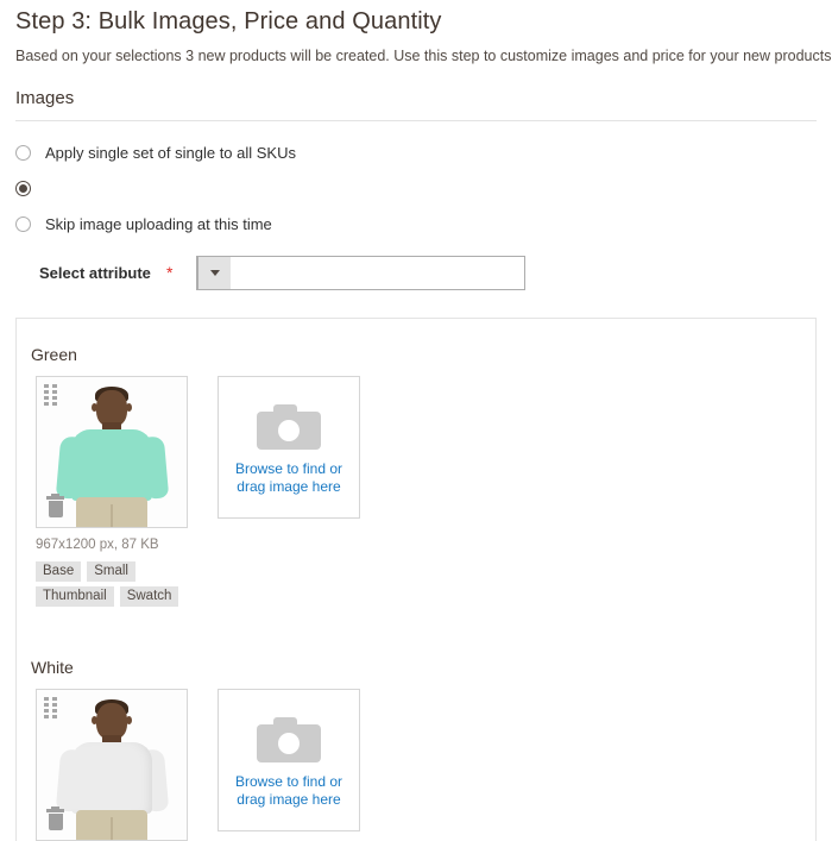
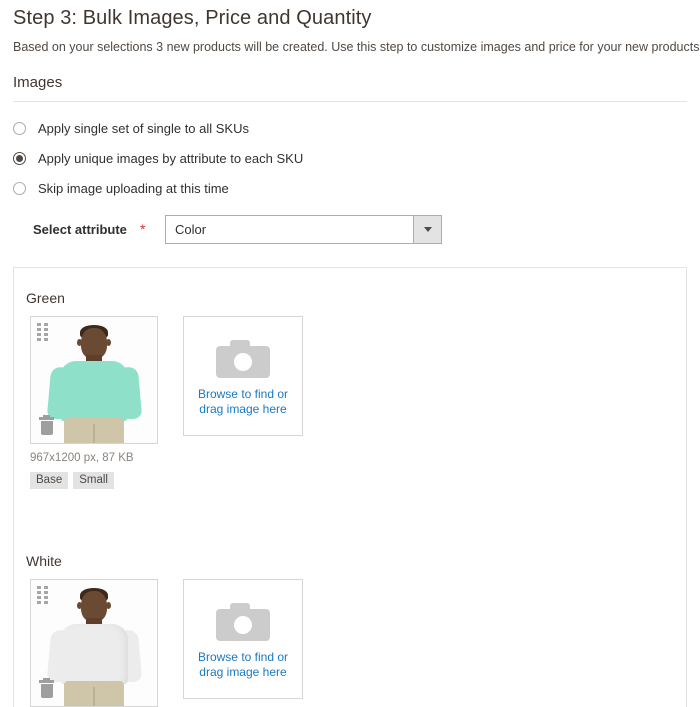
  Step 3: Bulk Images, Price and Quantity
  Based on your selections 3 new products will be created. Use this step to customize images and price for your new products
  Images
  Apply single set of single to all SKUs
+ Apply unique images by attribute to each SKU
  Skip image uploading at this time
  Select attribute
  *
+ Color
  Green
  Browse to find or
  drag image here
  967x1200 px, 87 KB
  Base
  Small
- Thumbnail
- Swatch
  White
  Browse to find or
  drag image here
